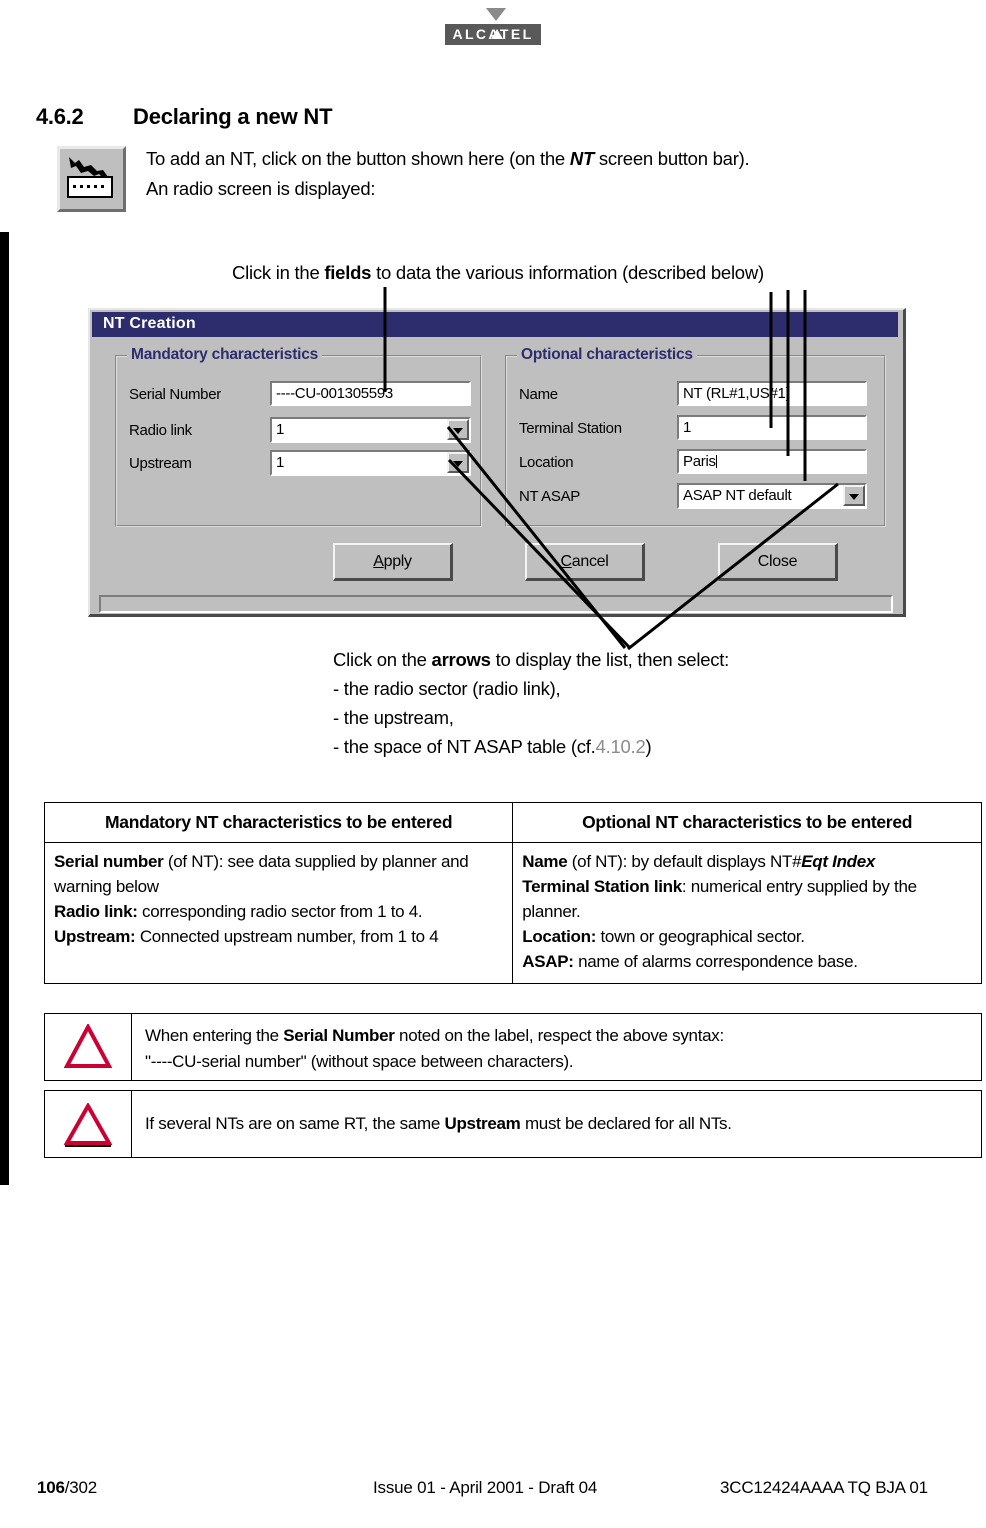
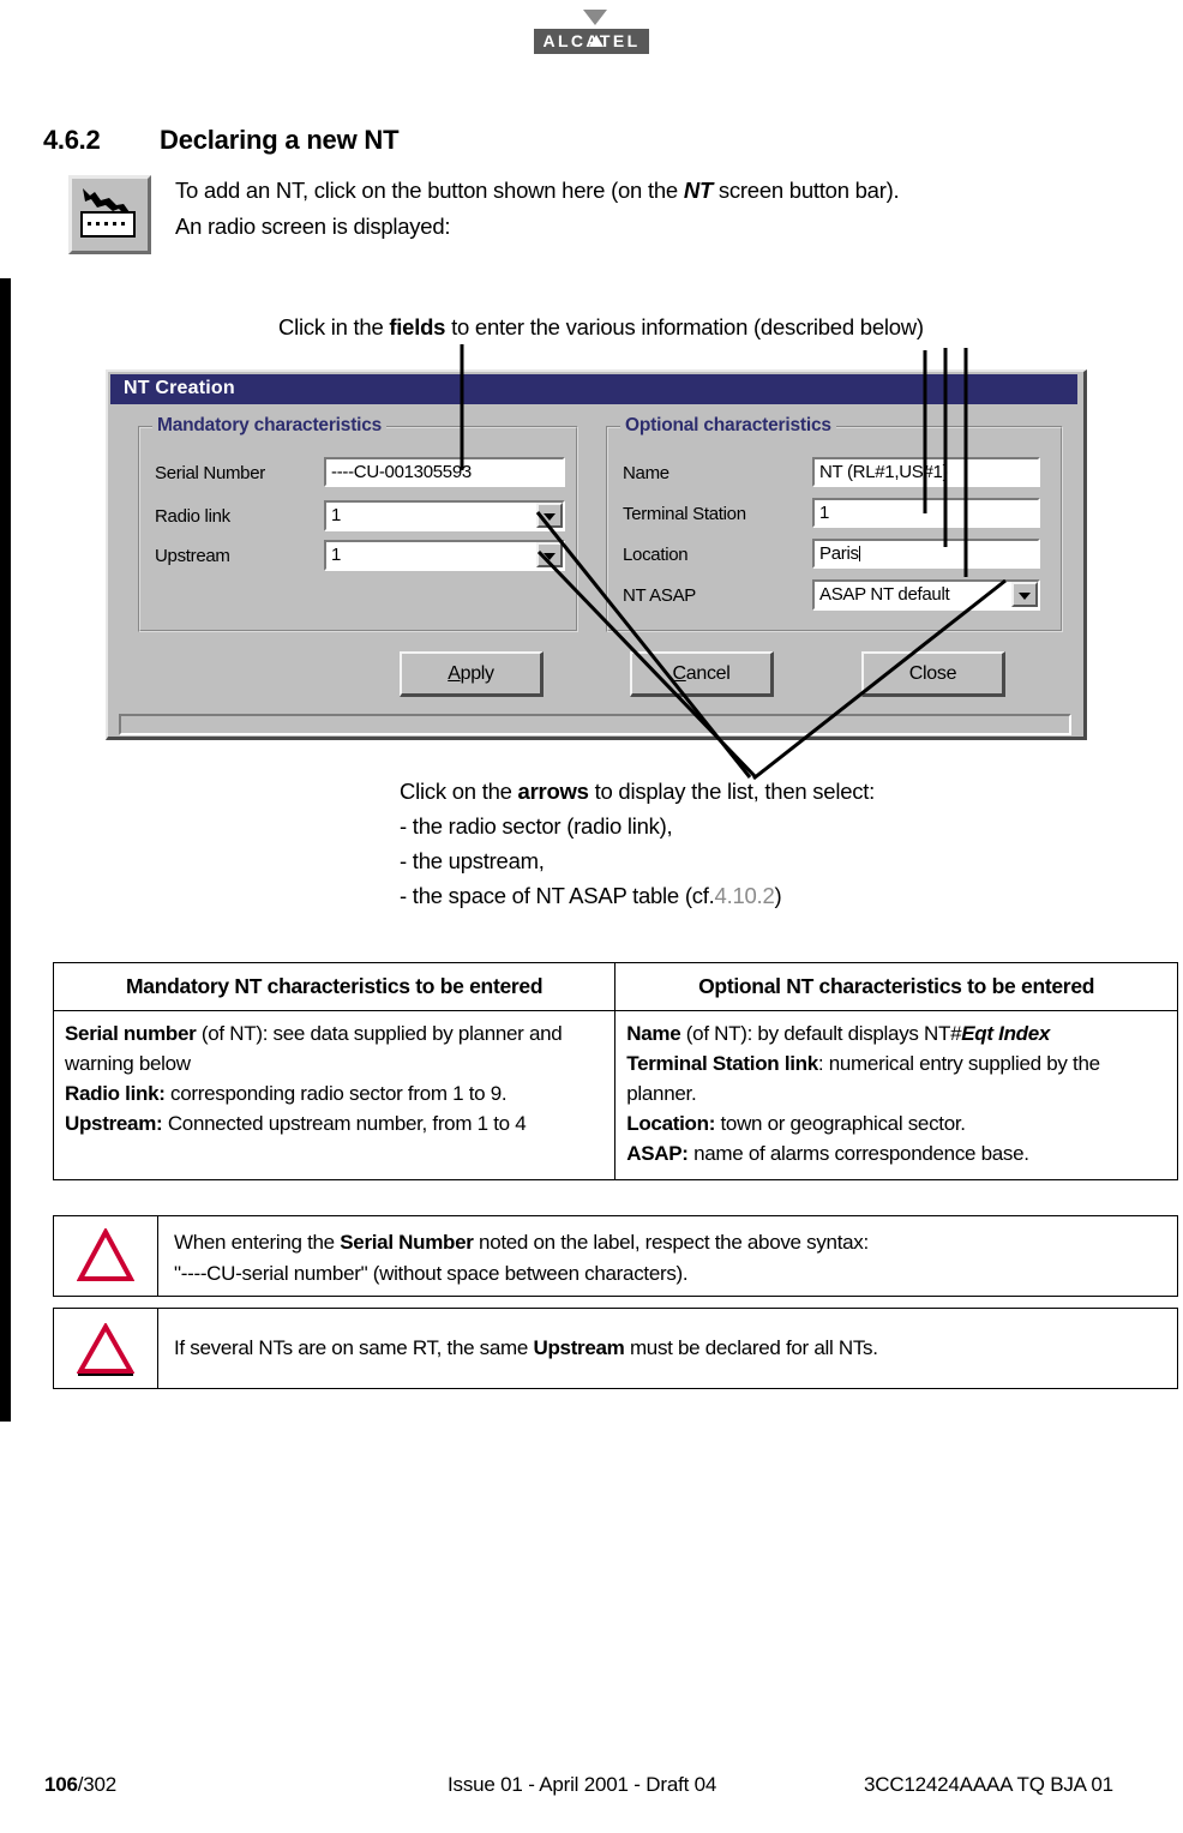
  ALCATEL
  4.6.2
  Declaring a new NT
  To add an NT, click on the button shown here (on the NT screen button bar).
  An radio screen is displayed:
- Click in the fields to data the various information (described below)
+ Click in the fields to enter the various information (described below)
  NT Creation
  Mandatory characteristics
  Serial Number
  ----CU-001305593
  Radio link
  1
  Upstream
  1
  Optional characteristics
  Name
  NT (RL#1,US#1
  Terminal Station
  1
  Location
  Paris
  NT ASAP
  ASAP NT default
  Apply
  Cancel
  Close
  Click on the arrows to display the list, then select:
  - the radio sector (radio link),
  - the upstream,
  - the space of NT ASAP table (cf.4.10.2)
  Mandatory NT characteristics to be entered	Optional NT characteristics to be entered
- Serial number (of NT): see data supplied by planner and warning below Radio link: corresponding radio sector from 1 to 4. Upstream: Connected upstream number, from 1 to 4	Name (of NT): by default displays NT#Eqt Index Terminal Station link: numerical entry supplied by the planner. Location: town or geographical sector. ASAP: name of alarms correspondence base.
+ Serial number (of NT): see data supplied by planner and warning below Radio link: corresponding radio sector from 1 to 9. Upstream: Connected upstream number, from 1 to 4	Name (of NT): by default displays NT#Eqt Index Terminal Station link: numerical entry supplied by the planner. Location: town or geographical sector. ASAP: name of alarms correspondence base.
  When entering the Serial Number noted on the label, respect the above syntax:
  "----CU-serial number" (without space between characters).
  If several NTs are on same RT, the same Upstream must be declared for all NTs.
  106/302
  Issue 01 - April 2001 - Draft 04
  3CC12424AAAA TQ BJA 01
